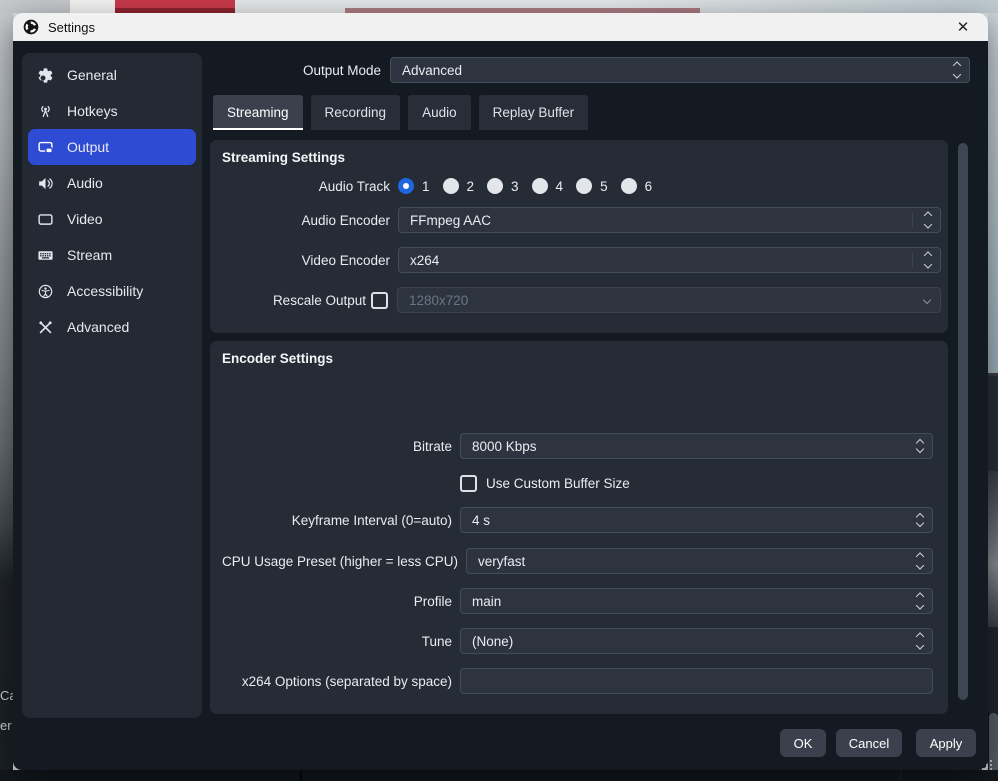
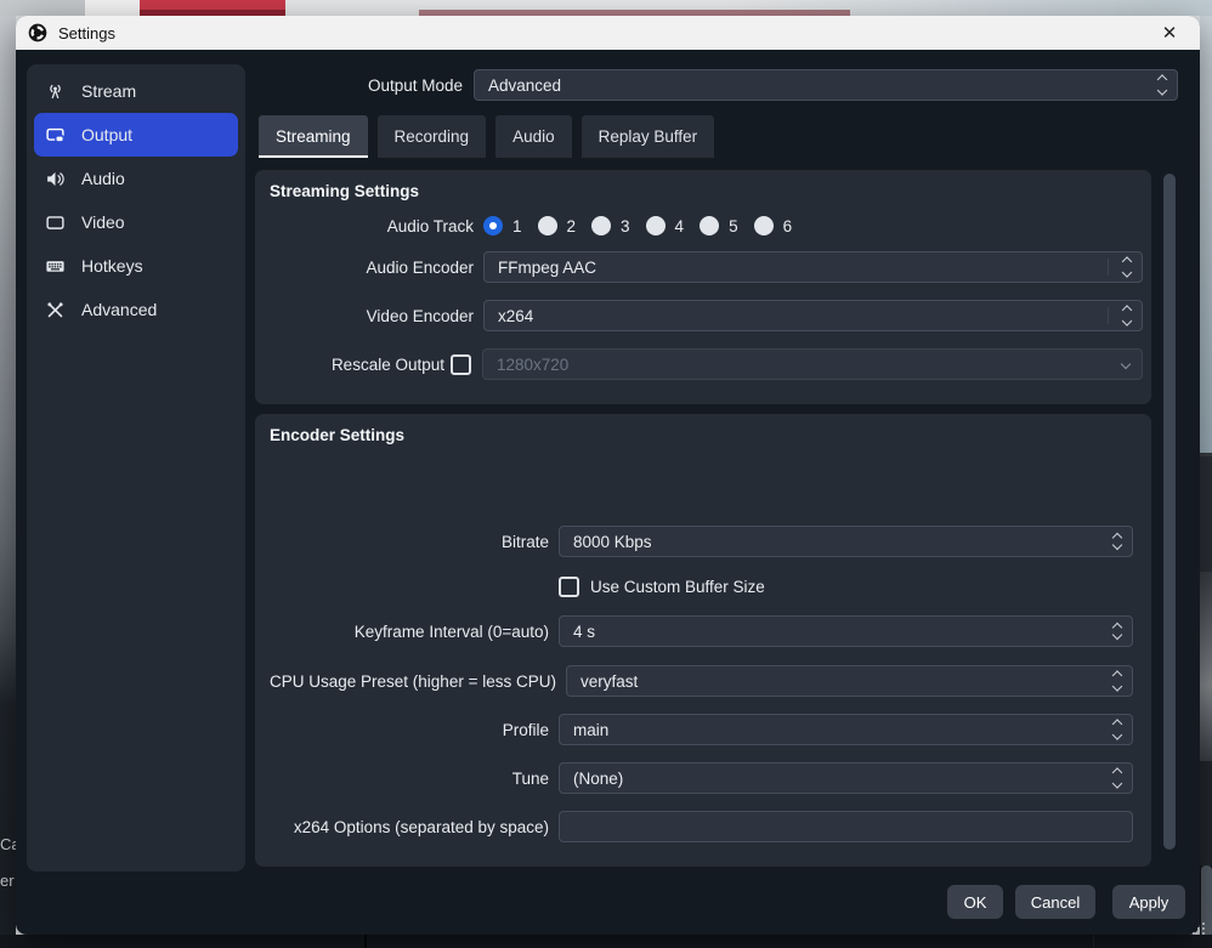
  er
  Settings
  ✕
- General
- Hotkeys
+ Stream
  Output
  Audio
  Video
- Stream
+ Hotkeys
- Accessibility
  Advanced
  Output Mode
  Advanced
  Streaming
  Recording
  Audio
  Replay Buffer
  Streaming Settings
  Audio Track
  1
  2
  3
  4
  5
  6
  Audio Encoder
  FFmpeg AAC
  Video Encoder
  x264
  Rescale Output
  1280x720
  Encoder Settings
  Bitrate
  8000 Kbps
  Use Custom Buffer Size
  Keyframe Interval (0=auto)
  4 s
  CPU Usage Preset (higher = less CPU)
  veryfast
  Profile
  main
  Tune
  (None)
  x264 Options (separated by space)
  OK
  Cancel
  Apply
